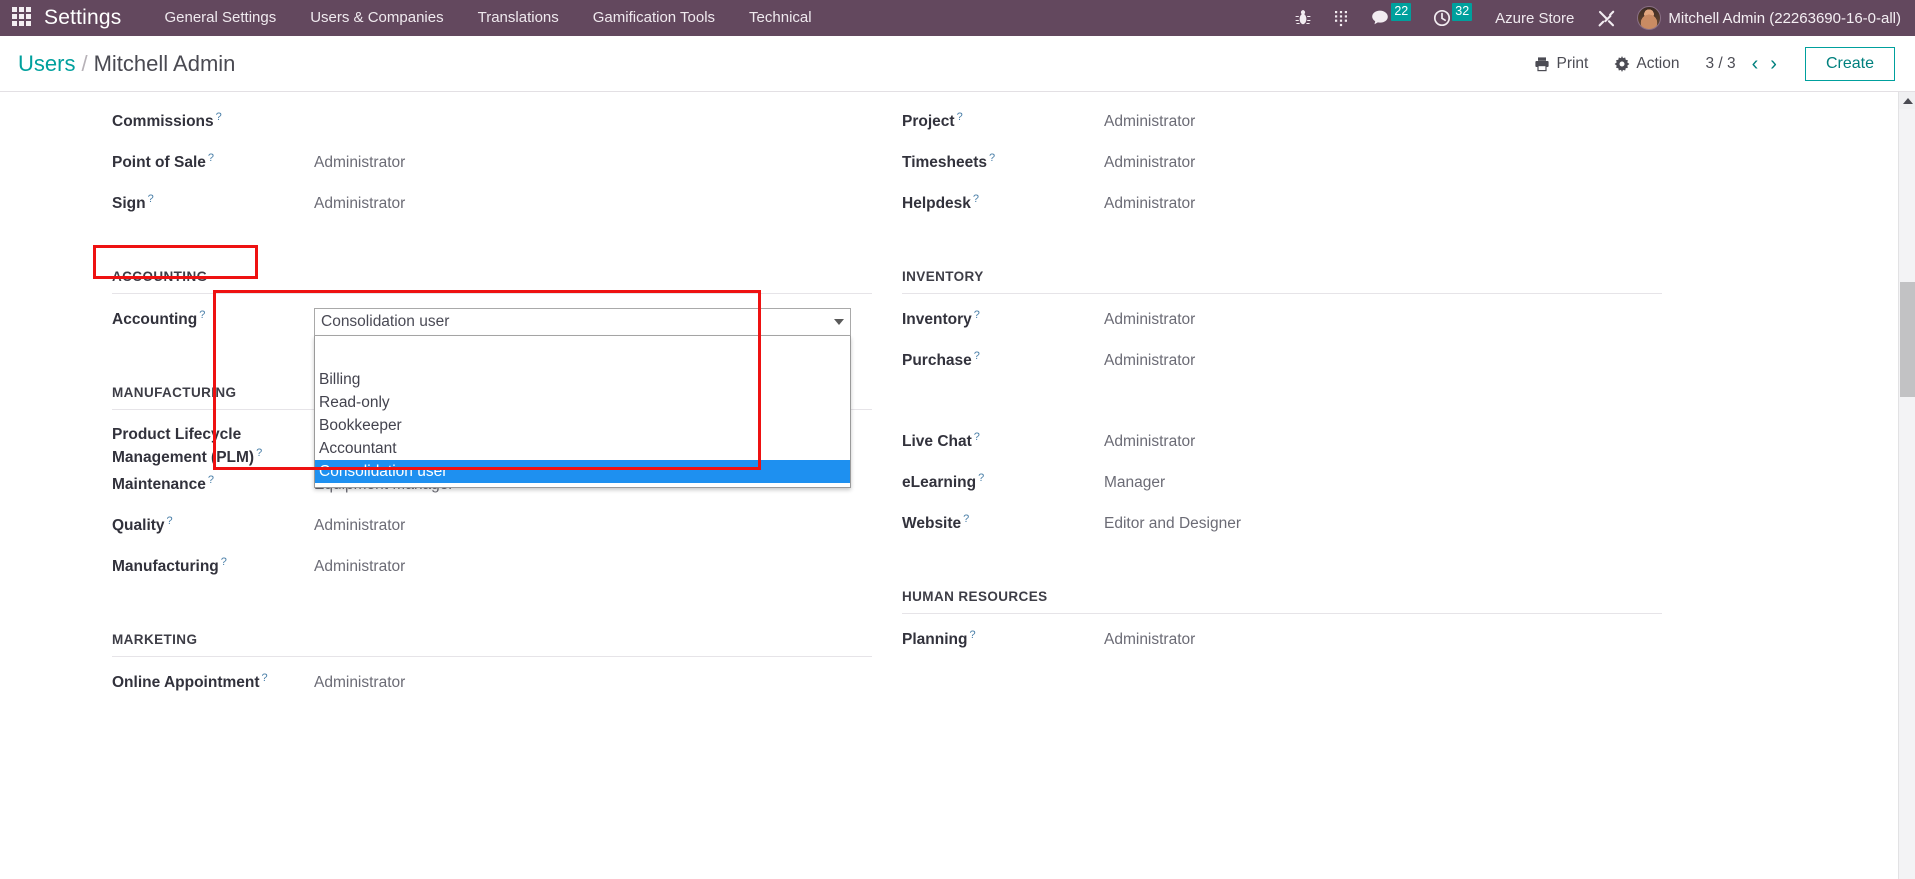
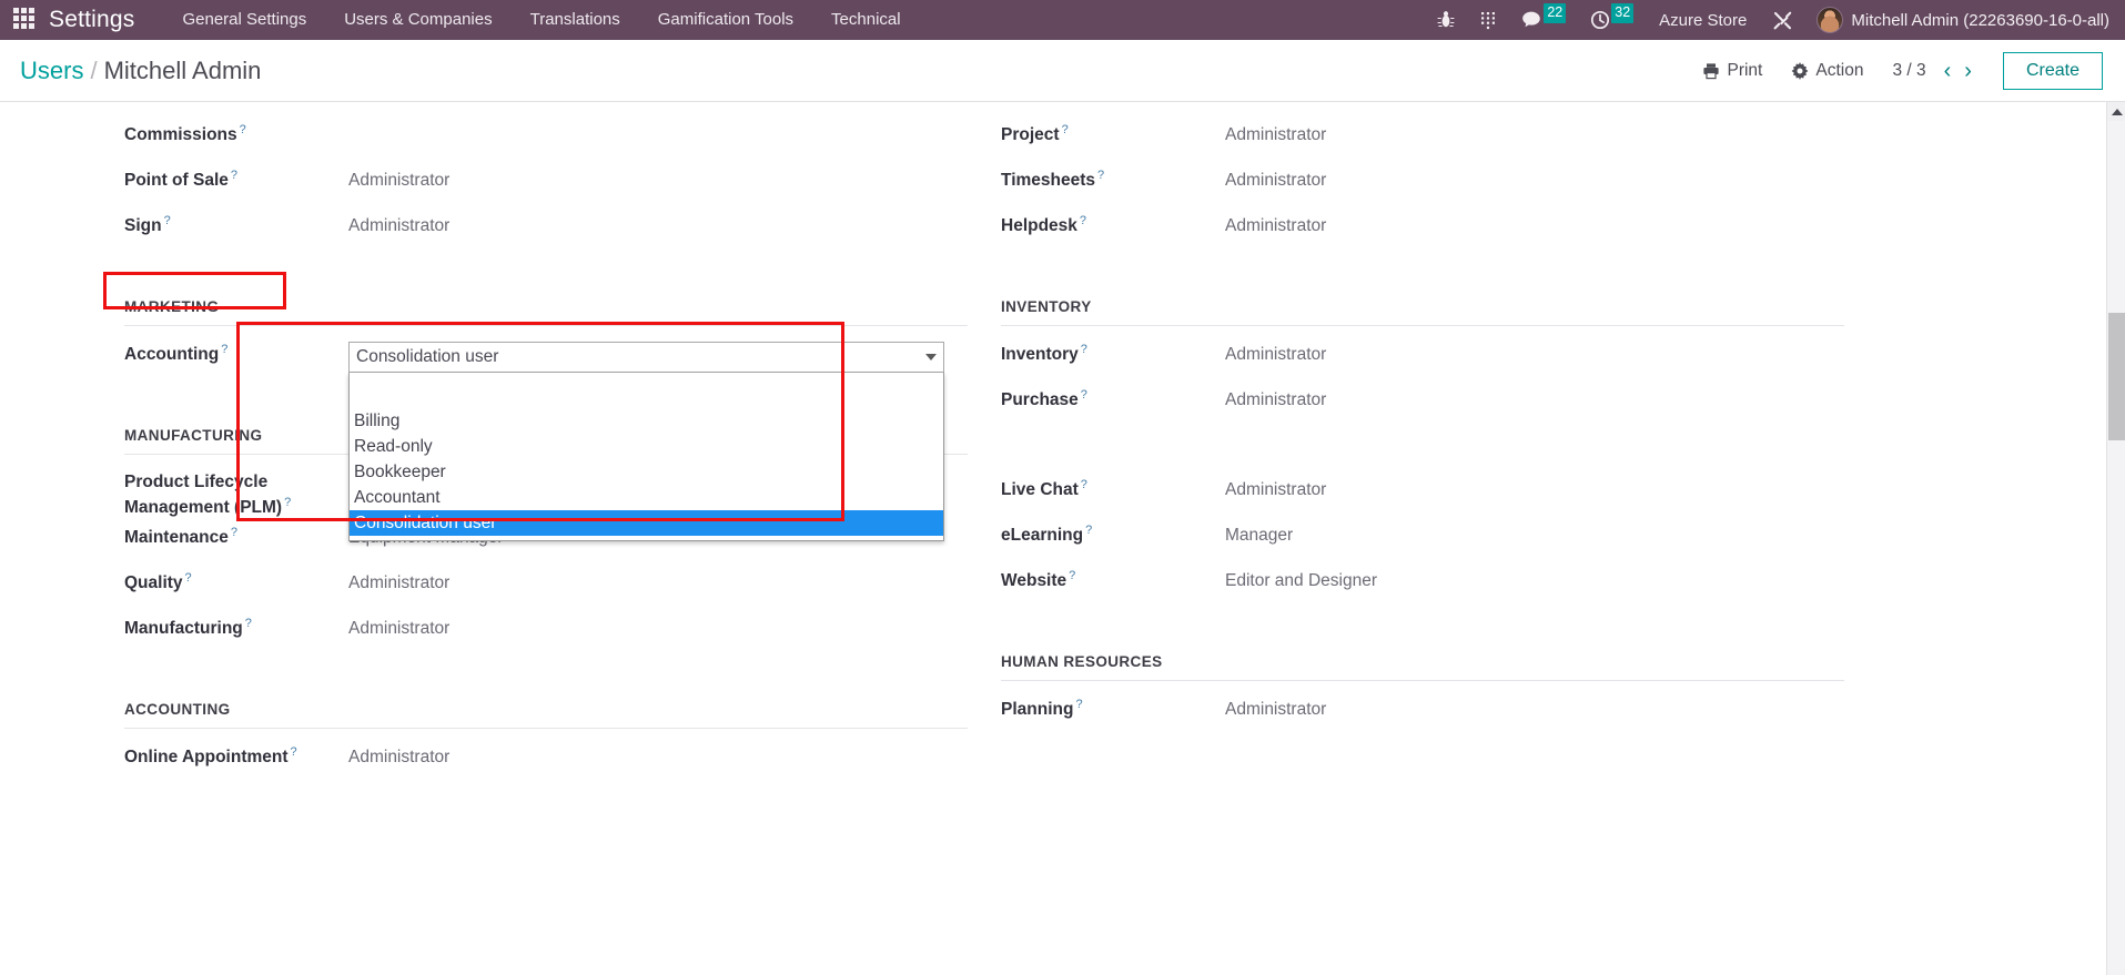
  Settings
  General Settings
  Users & Companies
  Translations
  Gamification Tools
  Technical
  22
  32
  Azure Store
  Mitchell Admin (22263690-16-0-all)
  Users / Mitchell Admin
  Print
  Action
  3 / 3
  ‹
  ›
  Create
  Commissions ?
  Point of Sale ?
  Administrator
  Sign ?
  Administrator
- ACCOUNTING
+ MARKETING
  Accounting ?
  Consolidation user
  Billing
  Read-only
  Bookkeeper
  Accountant
  Consolidation user
  MANUFACTURING
  Product Lifecycle Management (PLM) ?
  Maintenance ?
  Quality ?
  Administrator
  Manufacturing ?
  Administrator
- MARKETING
+ ACCOUNTING
  Online Appointment ?
  Administrator
  Project ?
  Administrator
  Timesheets ?
  Administrator
  Helpdesk ?
  Administrator
  INVENTORY
  Inventory ?
  Administrator
  Purchase ?
  Administrator
  Live Chat ?
  Administrator
  eLearning ?
  Manager
  Website ?
  Editor and Designer
  HUMAN RESOURCES
  Planning ?
  Administrator
